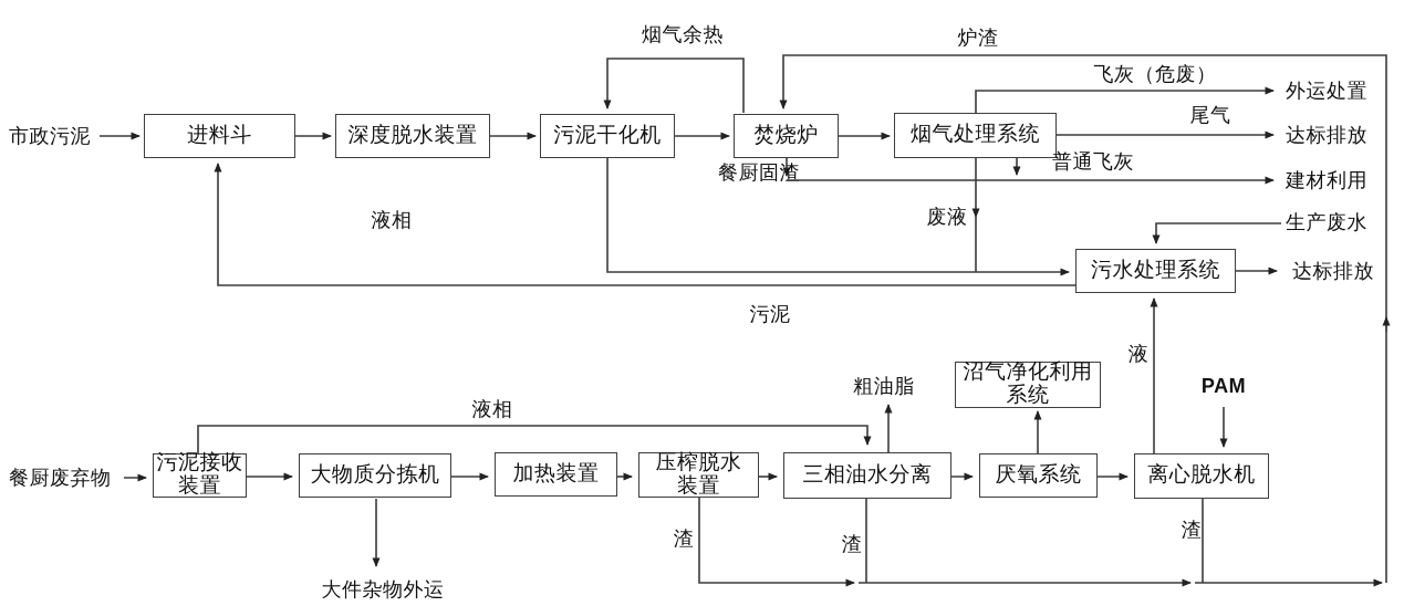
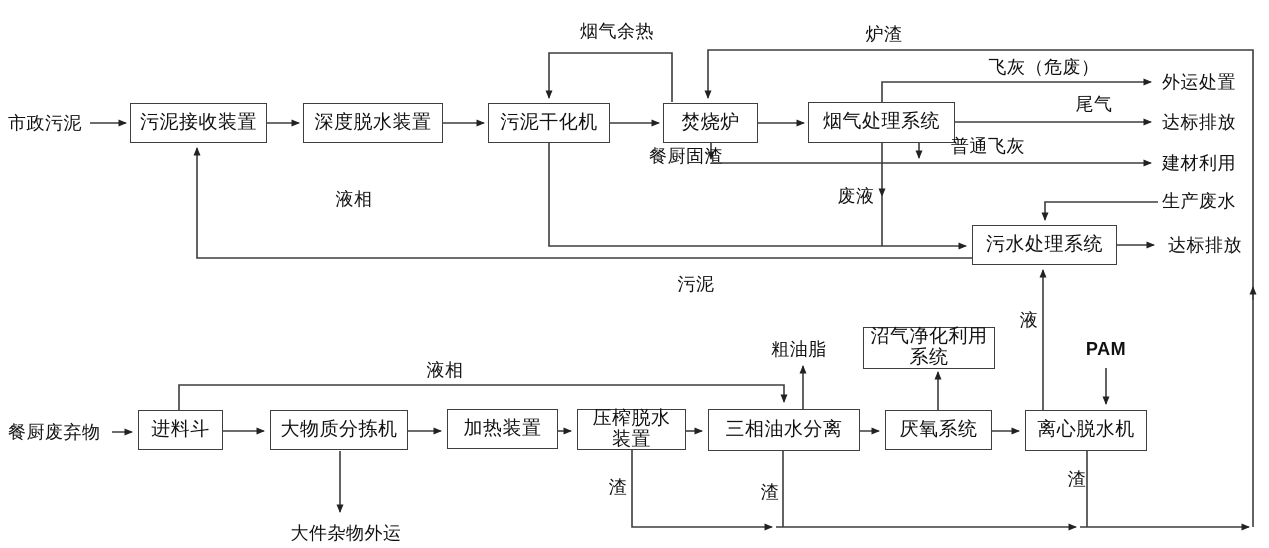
- 进料斗
+ 污泥接收装置
  深度脱水装置
  污泥干化机
  焚烧炉
  烟气处理系统
  污水处理系统
  沼气净化利用
  系统
- 污泥接收装置
+ 进料斗
  大物质分拣机
  加热装置
  压榨脱水
  装置
  三相油水分离
  厌氧系统
  离心脱水机
  市政污泥
  烟气余热
  炉渣
  飞灰（危废）
  尾气
  普通飞灰
  餐厨固渣
  废液
  液相
  污泥
  外运处置
  达标排放
  建材利用
  生产废水
  达标排放
  液相
  粗油脂
  液
  PAM
  餐厨废弃物
  大件杂物外运
  渣
  渣
  渣
